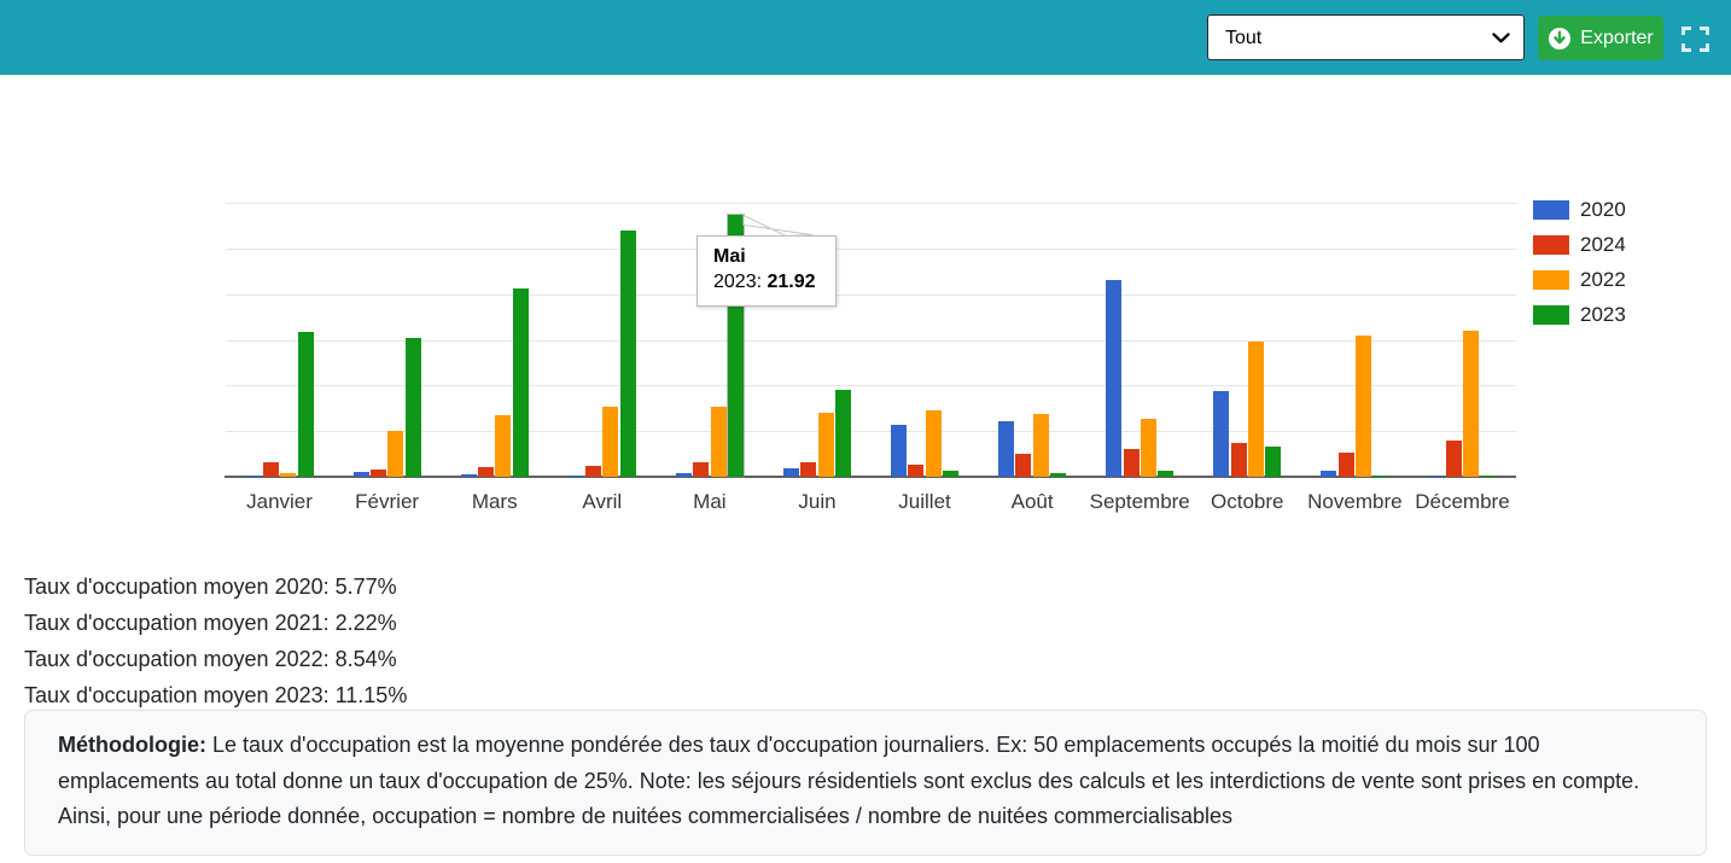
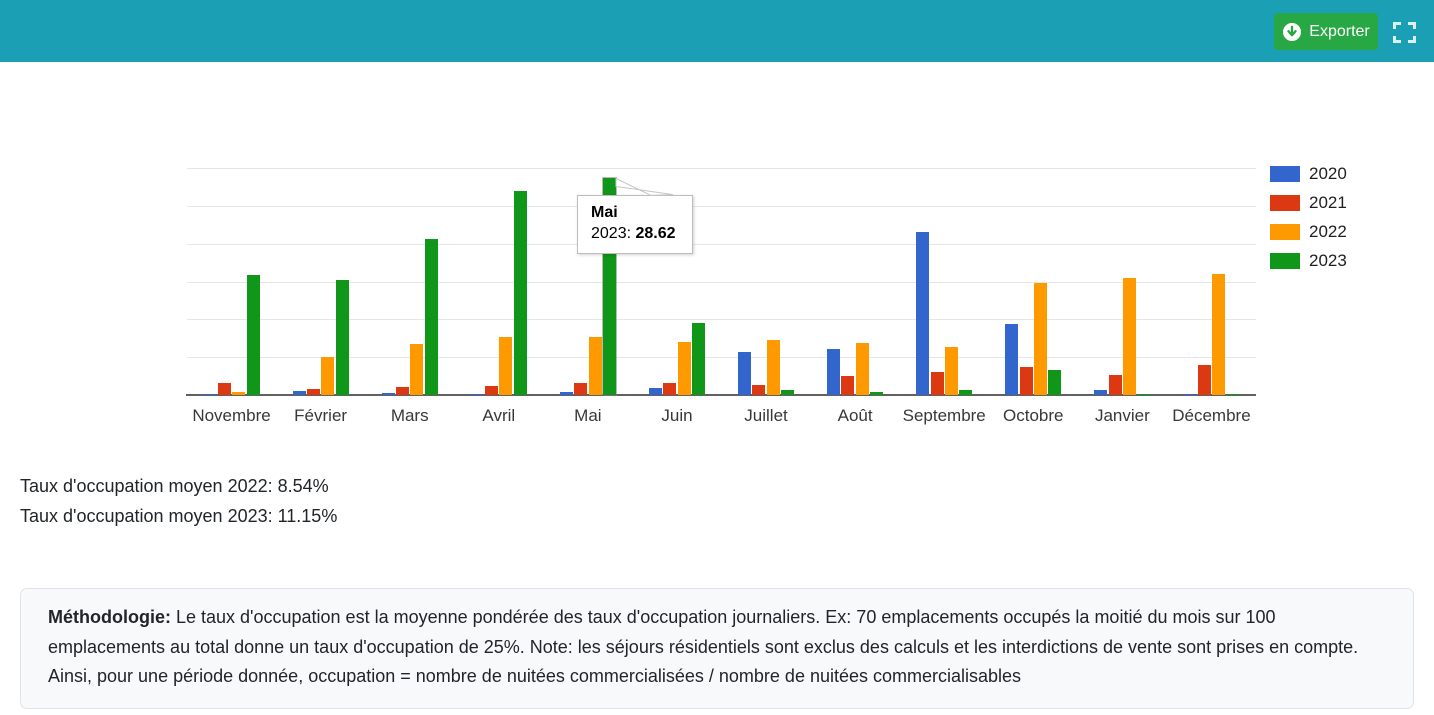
- Tout
  Exporter
- Janvier
+ Novembre
  Février
  Mars
  Avril
  Mai
  Juin
  Juillet
  Août
  Septembre
  Octobre
- Novembre
+ Janvier
  Décembre
  2020
- 2024
+ 2021
  2022
  2023
  Mai
- 2023: 21.92
+ 2023: 28.62
- Taux d'occupation moyen 2020: 5.77%
- Taux d'occupation moyen 2021: 2.22%
  Taux d'occupation moyen 2022: 8.54%
  Taux d'occupation moyen 2023: 11.15%
- Méthodologie: Le taux d'occupation est la moyenne pondérée des taux d'occupation journaliers. Ex: 50 emplacements occupés la moitié du mois sur 100 emplacements au total donne un taux d'occupation de 25%. Note: les séjours résidentiels sont exclus des calculs et les interdictions de vente sont prises en compte. Ainsi, pour une période donnée, occupation = nombre de nuitées commercialisées / nombre de nuitées commercialisables
+ Méthodologie: Le taux d'occupation est la moyenne pondérée des taux d'occupation journaliers. Ex: 70 emplacements occupés la moitié du mois sur 100 emplacements au total donne un taux d'occupation de 25%. Note: les séjours résidentiels sont exclus des calculs et les interdictions de vente sont prises en compte. Ainsi, pour une période donnée, occupation = nombre de nuitées commercialisées / nombre de nuitées commercialisables
